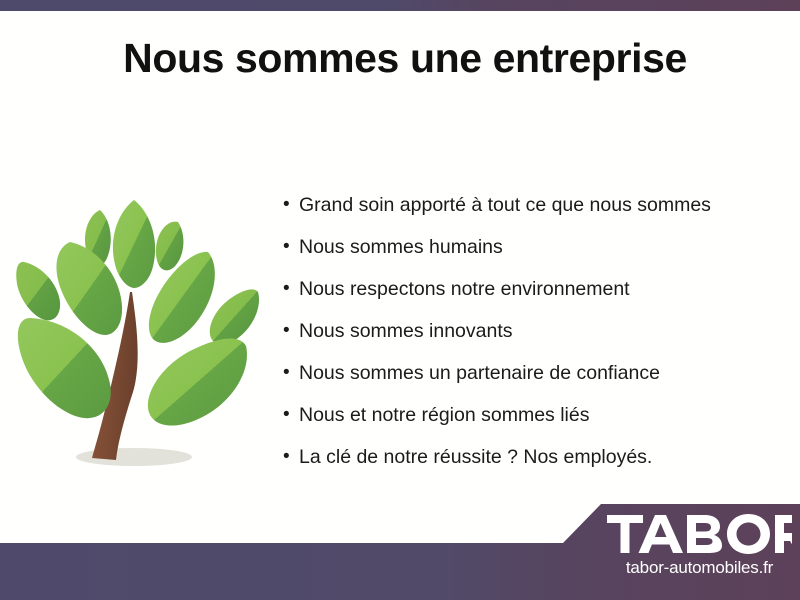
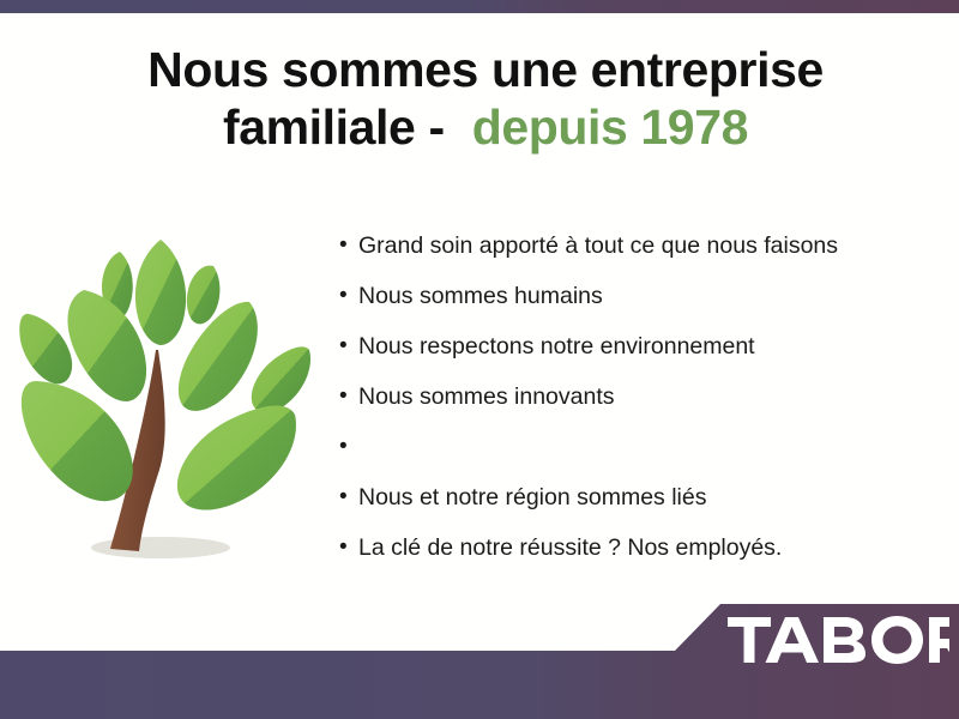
  Nous sommes une entreprise
+ familiale - depuis 1978
  •
- Grand soin apporté à tout ce que nous sommes
+ Grand soin apporté à tout ce que nous faisons
  •
  Nous sommes humains
  •
  Nous respectons notre environnement
  •
  Nous sommes innovants
  •
- Nous sommes un partenaire de confiance
  •
  Nous et notre région sommes liés
  •
  La clé de notre réussite ? Nos employés.
- tabor-automobiles.fr
